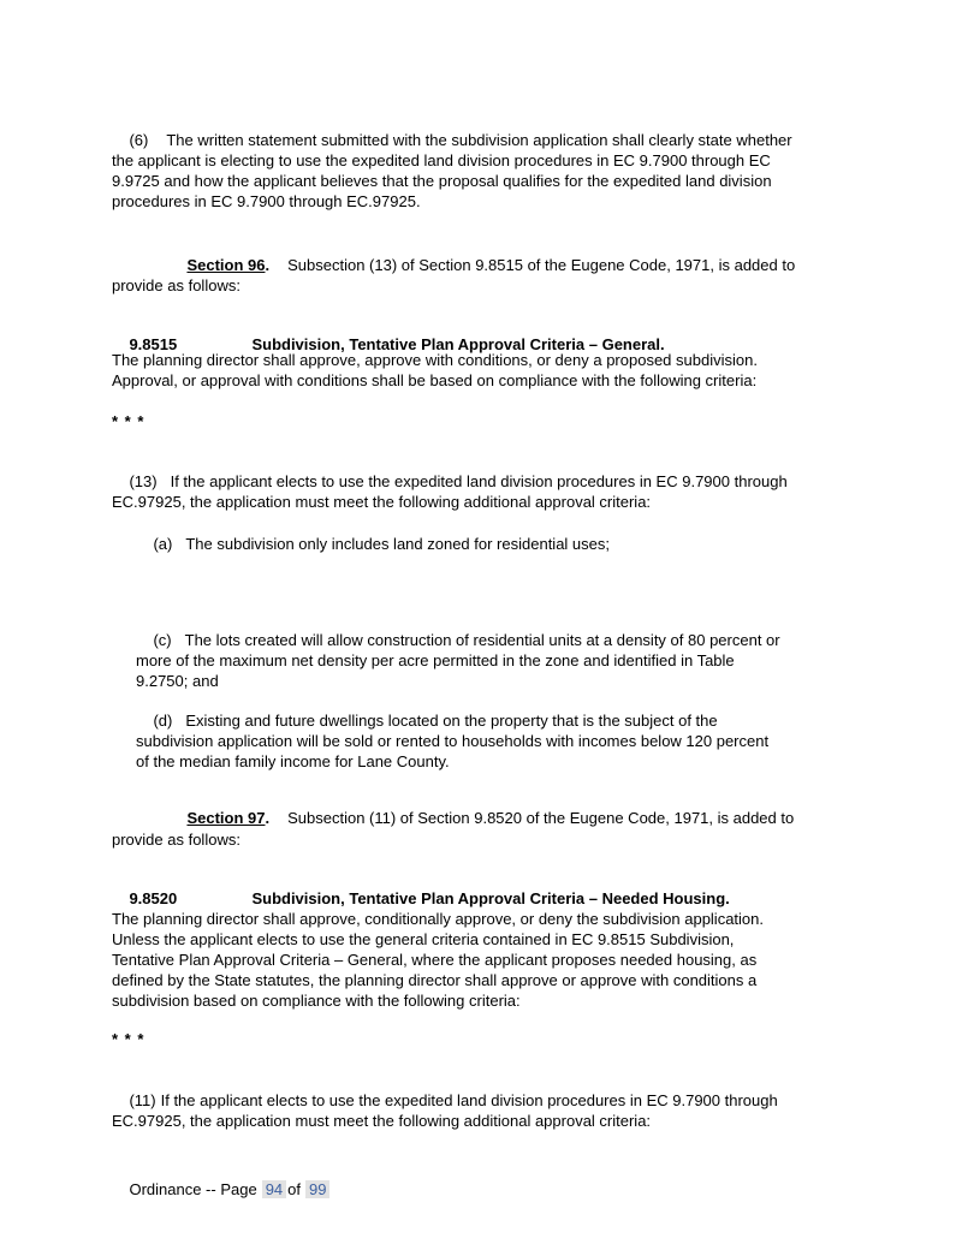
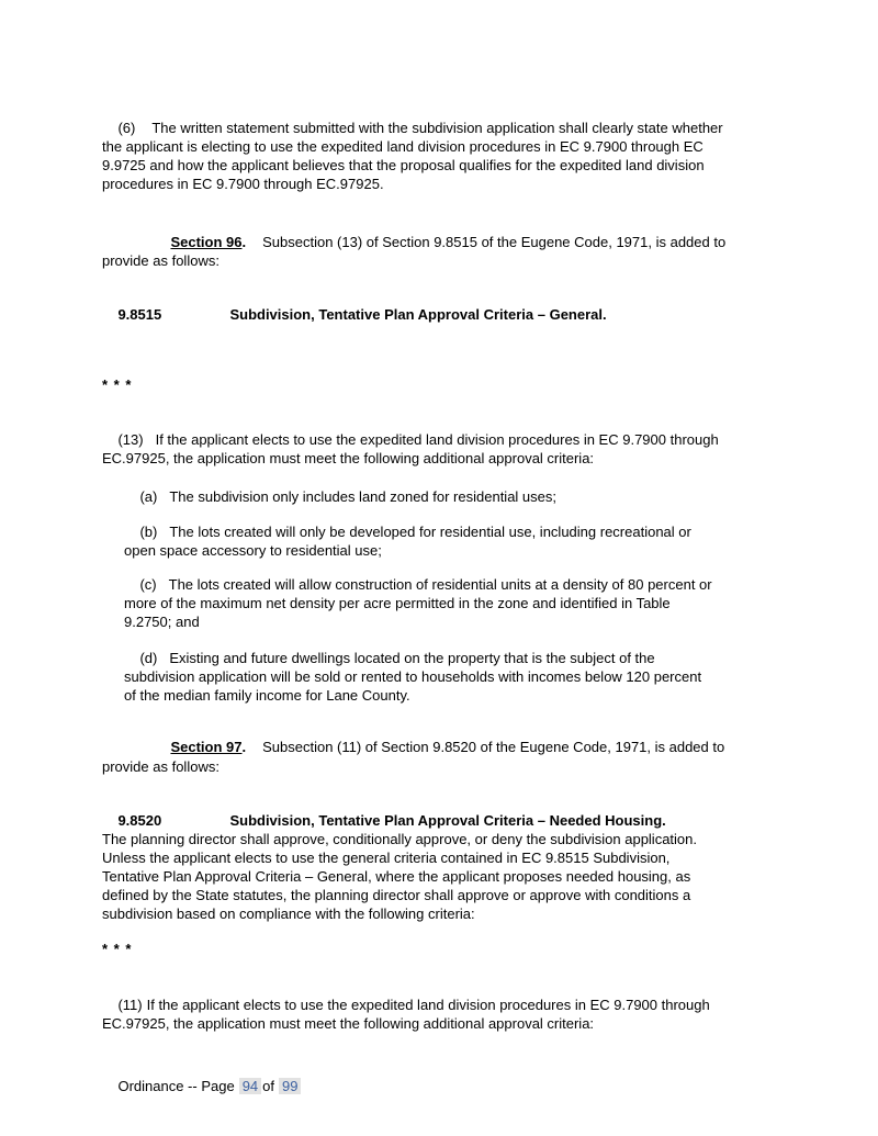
  (6) The written statement submitted with the subdivision application shall clearly state whether
  the applicant is electing to use the expedited land division procedures in EC 9.7900 through EC
  9.9725 and how the applicant believes that the proposal qualifies for the expedited land division
  procedures in EC 9.7900 through EC.97925.
  Section 96. Subsection (13) of Section 9.8515 of the Eugene Code, 1971, is added to
  provide as follows:
  9.8515 Subdivision, Tentative Plan Approval Criteria – General.
- The planning director shall approve, approve with conditions, or deny a proposed subdivision.
- Approval, or approval with conditions shall be based on compliance with the following criteria:
  * * *
  (13) If the applicant elects to use the expedited land division procedures in EC 9.7900 through
  EC.97925, the application must meet the following additional approval criteria:
  (a) The subdivision only includes land zoned for residential uses;
+ (b) The lots created will only be developed for residential use, including recreational or
+ open space accessory to residential use;
  (c) The lots created will allow construction of residential units at a density of 80 percent or
  more of the maximum net density per acre permitted in the zone and identified in Table
  9.2750; and
  (d) Existing and future dwellings located on the property that is the subject of the
  subdivision application will be sold or rented to households with incomes below 120 percent
  of the median family income for Lane County.
  Section 97. Subsection (11) of Section 9.8520 of the Eugene Code, 1971, is added to
  provide as follows:
  9.8520 Subdivision, Tentative Plan Approval Criteria – Needed Housing.
  The planning director shall approve, conditionally approve, or deny the subdivision application.
  Unless the applicant elects to use the general criteria contained in EC 9.8515 Subdivision,
  Tentative Plan Approval Criteria – General, where the applicant proposes needed housing, as
  defined by the State statutes, the planning director shall approve or approve with conditions a
  subdivision based on compliance with the following criteria:
  * * *
  (11) If the applicant elects to use the expedited land division procedures in EC 9.7900 through
  EC.97925, the application must meet the following additional approval criteria:
  Ordinance -- Page 94 of 99
